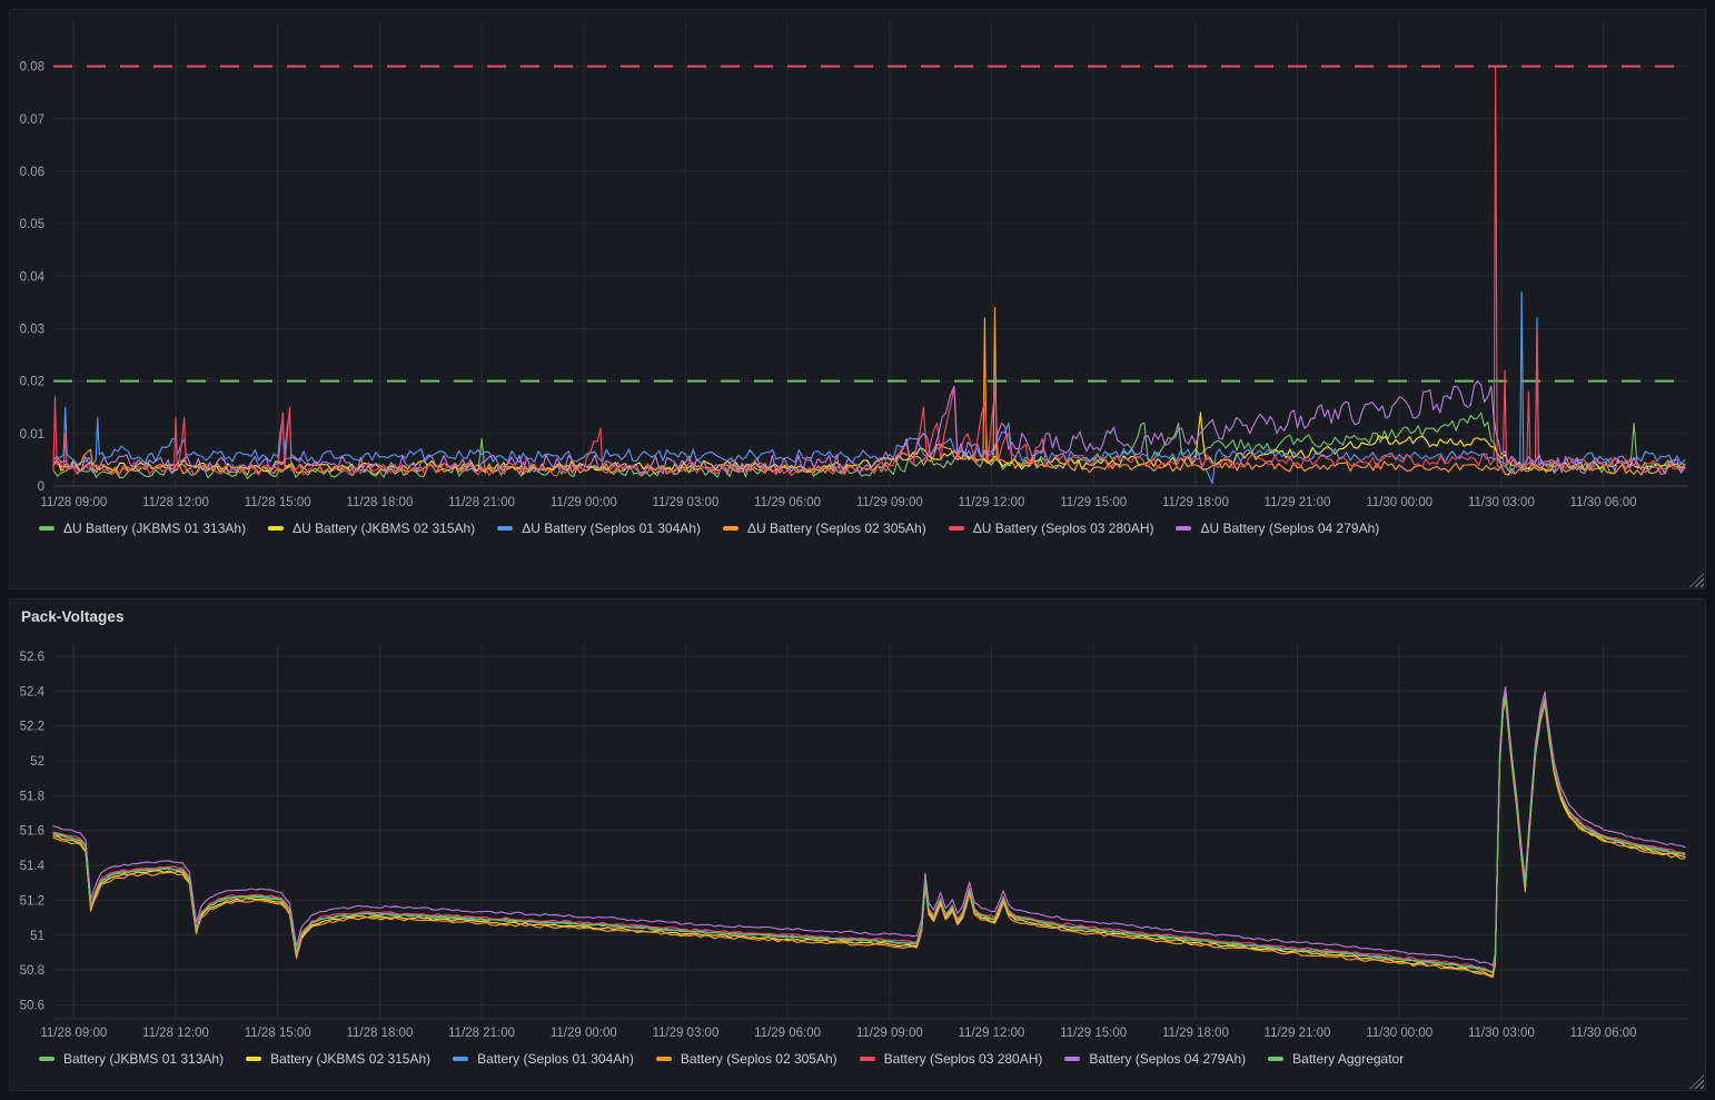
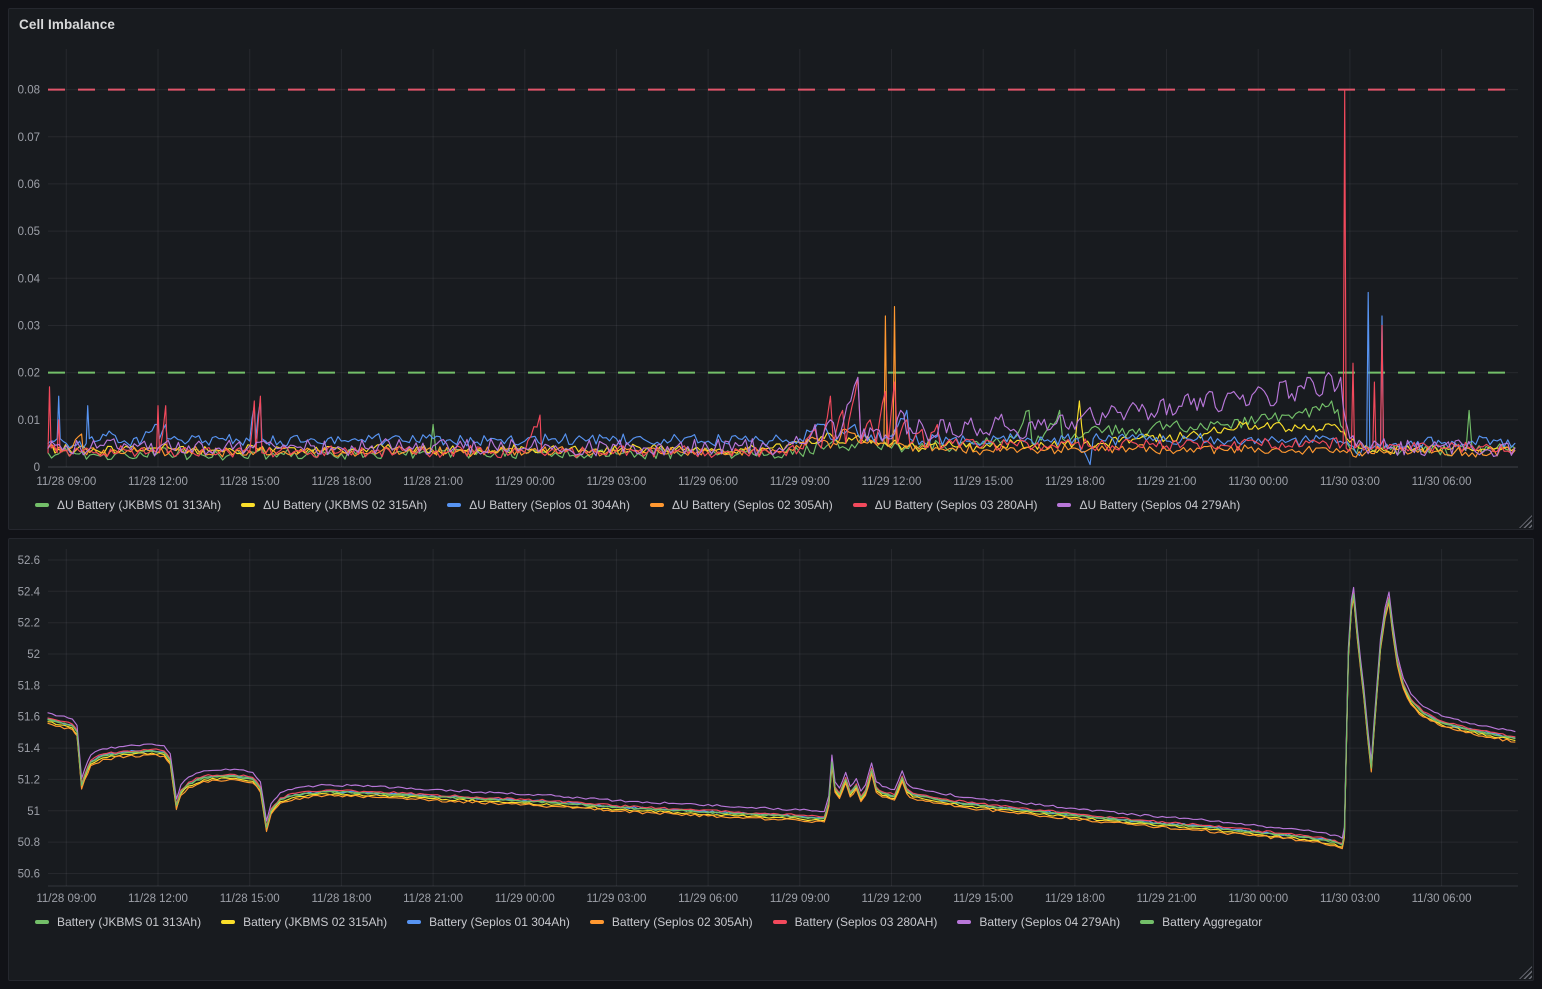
+ Cell Imbalance
  11/28 09:00
  11/28 12:00
  11/28 15:00
  11/28 18:00
  11/28 21:00
  11/29 00:00
  11/29 03:00
  11/29 06:00
  11/29 09:00
  11/29 12:00
  11/29 15:00
  11/29 18:00
  11/29 21:00
  11/30 00:00
  11/30 03:00
  11/30 06:00
  0
  0.01
  0.02
  0.03
  0.04
  0.05
  0.06
  0.07
  0.08
  ΔU Battery (JKBMS 01 313Ah)
  ΔU Battery (JKBMS 02 315Ah)
  ΔU Battery (Seplos 01 304Ah)
  ΔU Battery (Seplos 02 305Ah)
  ΔU Battery (Seplos 03 280AH)
  ΔU Battery (Seplos 04 279Ah)
- Pack-Voltages
  11/28 09:00
  11/28 12:00
  11/28 15:00
  11/28 18:00
  11/28 21:00
  11/29 00:00
  11/29 03:00
  11/29 06:00
  11/29 09:00
  11/29 12:00
  11/29 15:00
  11/29 18:00
  11/29 21:00
  11/30 00:00
  11/30 03:00
  11/30 06:00
  50.6
  50.8
  51
  51.2
  51.4
  51.6
  51.8
  52
  52.2
  52.4
  52.6
  Battery (JKBMS 01 313Ah)
  Battery (JKBMS 02 315Ah)
  Battery (Seplos 01 304Ah)
  Battery (Seplos 02 305Ah)
  Battery (Seplos 03 280AH)
  Battery (Seplos 04 279Ah)
  Battery Aggregator
